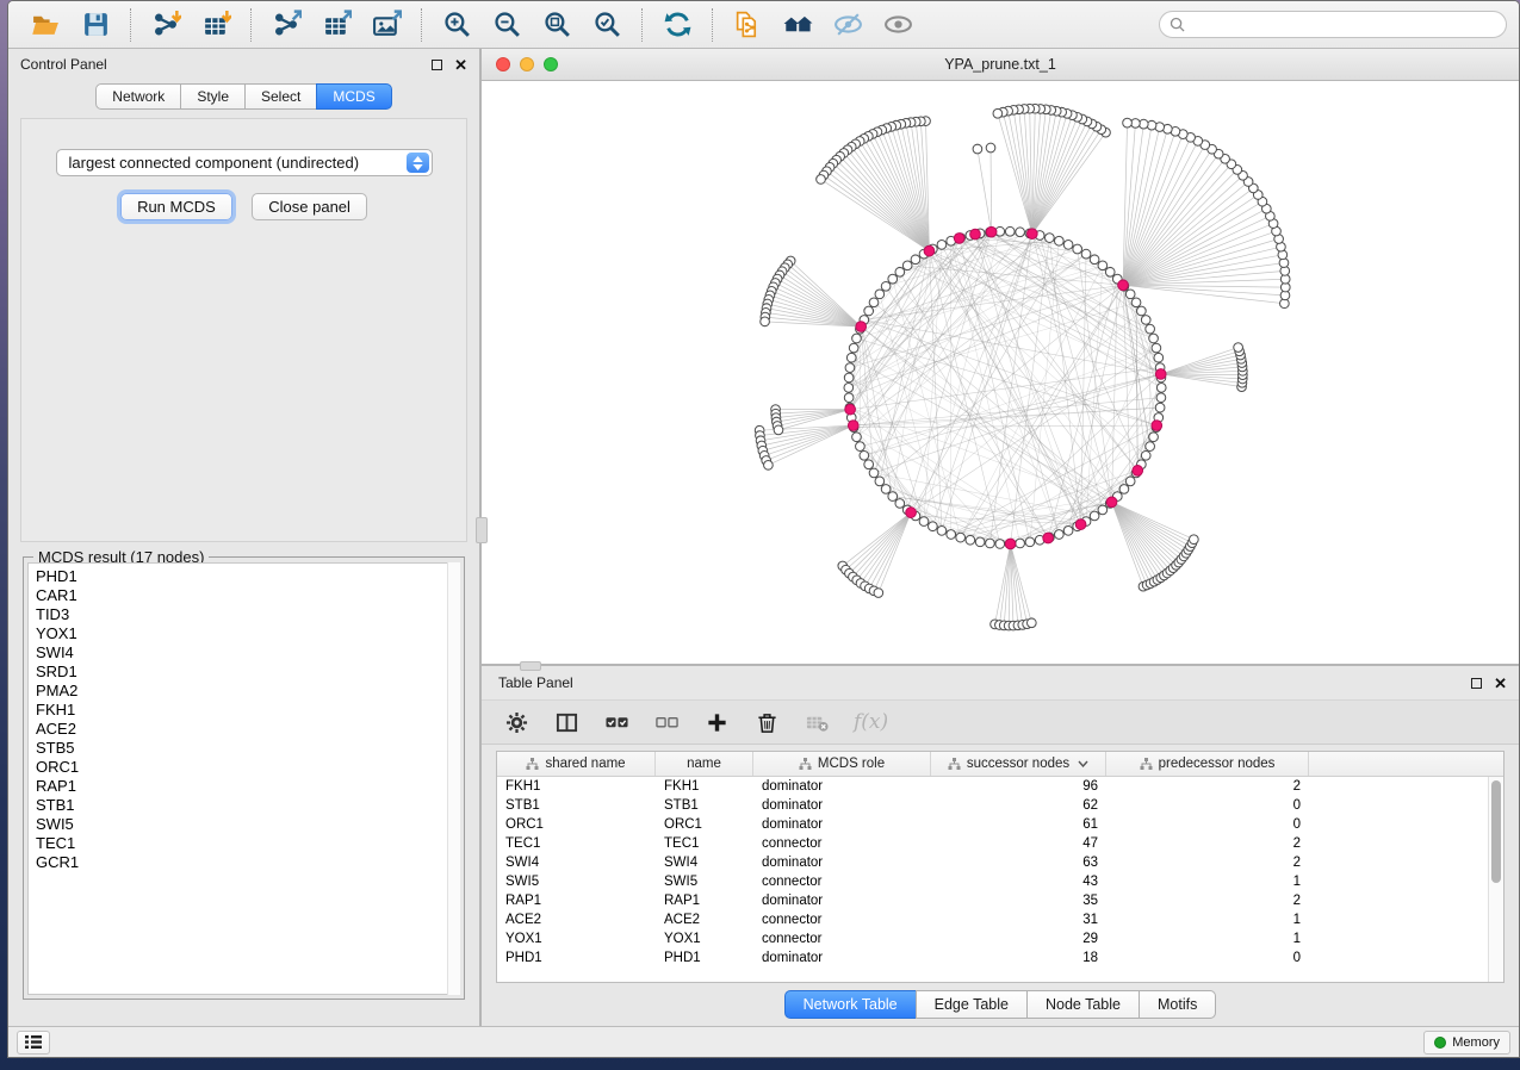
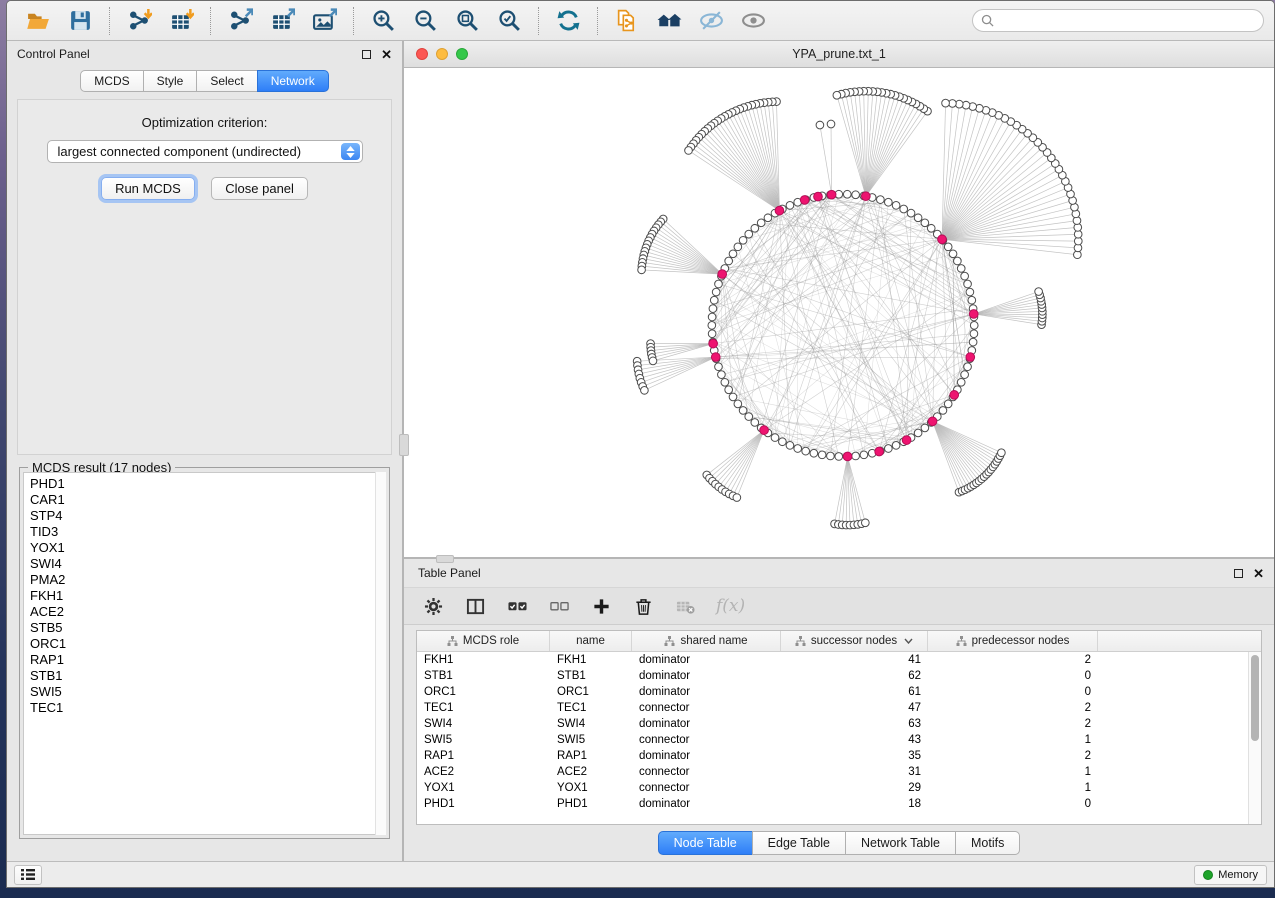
  Control Panel
  ✕
- Network
+ MCDS
  Style
  Select
- MCDS
+ Network
+ Optimization criterion:
  largest connected component (undirected)
  Run MCDS Close panel
  MCDS result (17 nodes)
  PHD1
  CAR1
+ STP4
  TID3
  YOX1
  SWI4
- SRD1
  PMA2
  FKH1
  ACE2
  STB5
  ORC1
  RAP1
  STB1
  SWI5
  TEC1
- GCR1
  YPA_prune.txt_1
  Table Panel
  ✕
  f(x)
- shared name
+ MCDS role
  name
- MCDS role
+ shared name
  successor nodes
  predecessor nodes
  FKH1
  FKH1
  dominator
- 96
+ 41
  2
  STB1
  STB1
  dominator
  62
  0
  ORC1
  ORC1
  dominator
  61
  0
  TEC1
  TEC1
  connector
  47
  2
  SWI4
  SWI4
  dominator
  63
  2
  SWI5
  SWI5
  connector
  43
  1
  RAP1
  RAP1
  dominator
  35
  2
  ACE2
  ACE2
  connector
  31
  1
  YOX1
  YOX1
  connector
  29
  1
  PHD1
  PHD1
  dominator
  18
  0
- Network Table
+ Node Table
  Edge Table
- Node Table
+ Network Table
  Motifs
  Memory
